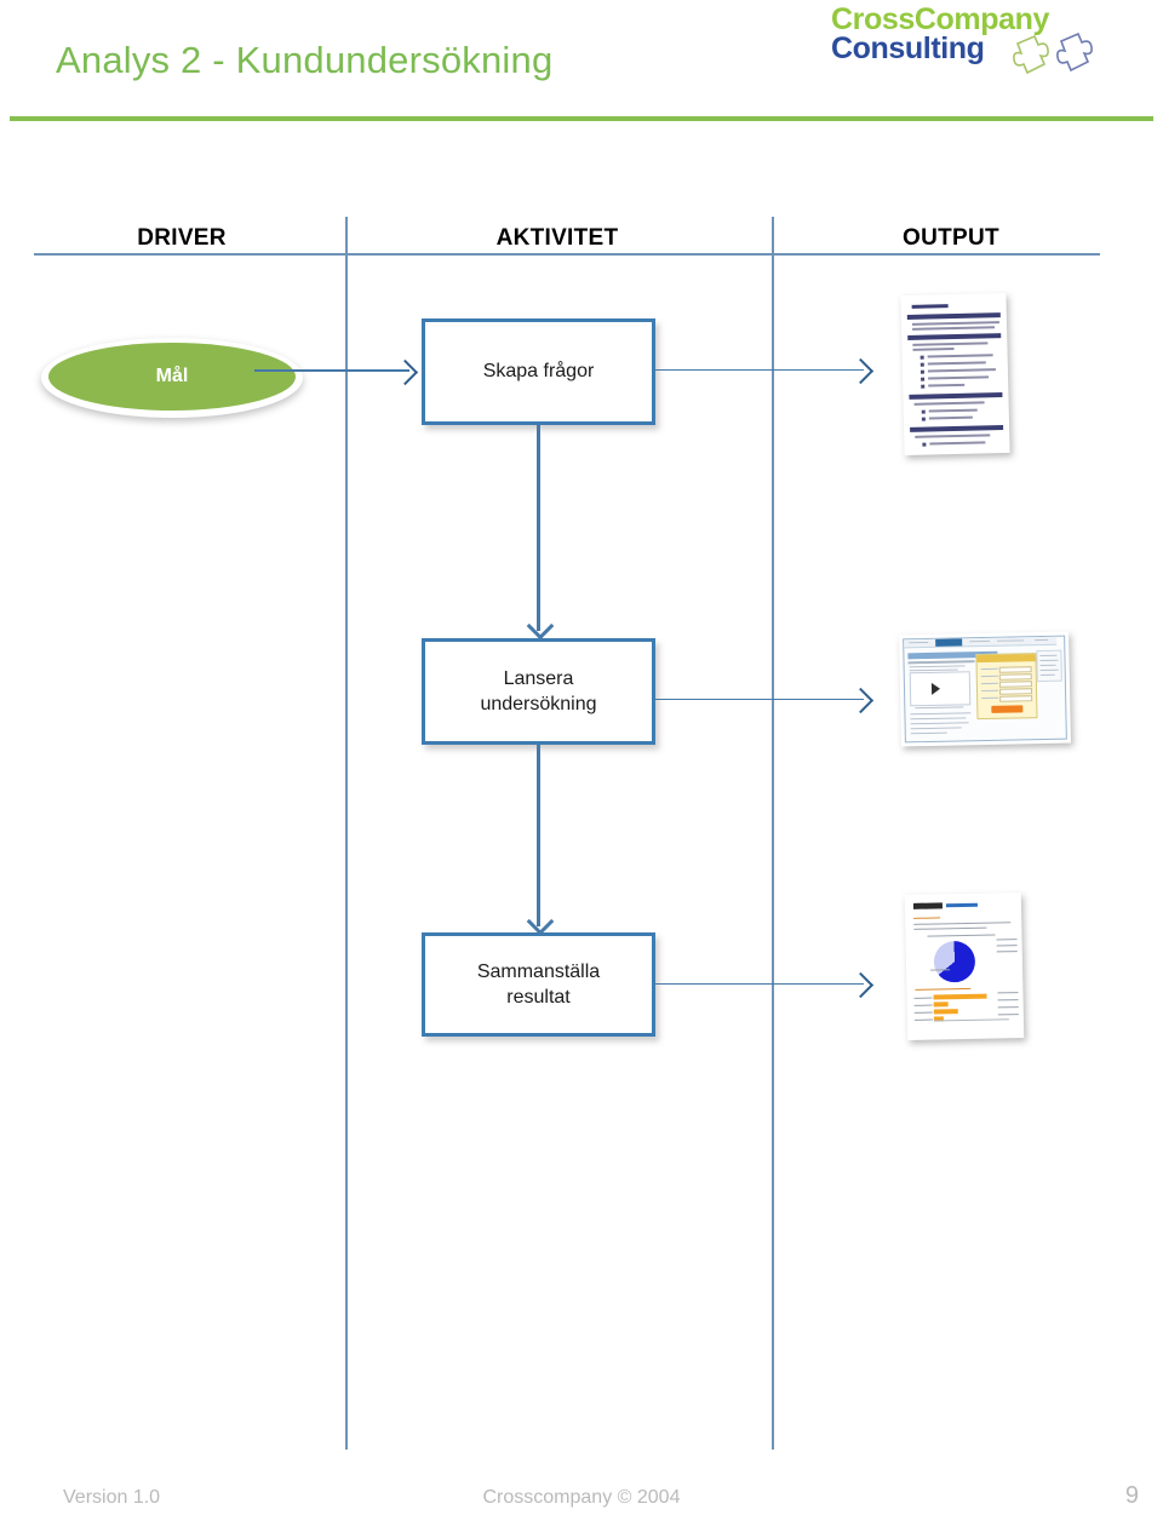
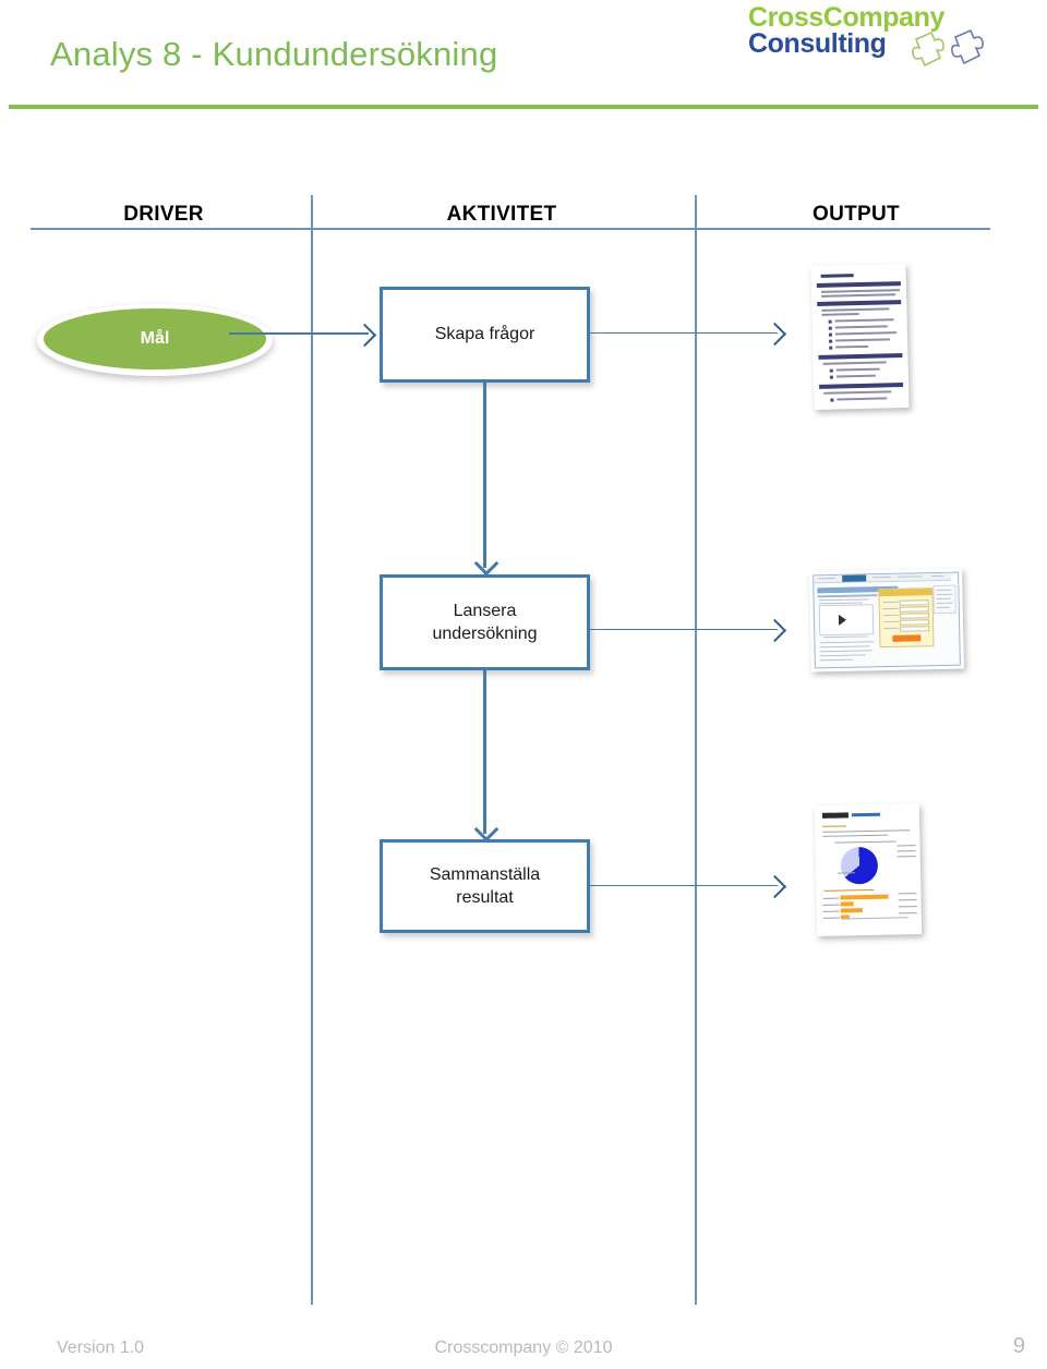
- Analys 2 - Kundundersökning
+ Analys 8 - Kundundersökning
  CrossCompany
  Consulting
  DRIVER
  AKTIVITET
  OUTPUT
  Mål
  Skapa frågor
  Lansera
  undersökning
  Sammanställa
  resultat
  Version 1.0
- Crosscompany © 2004
+ Crosscompany © 2010
  9
